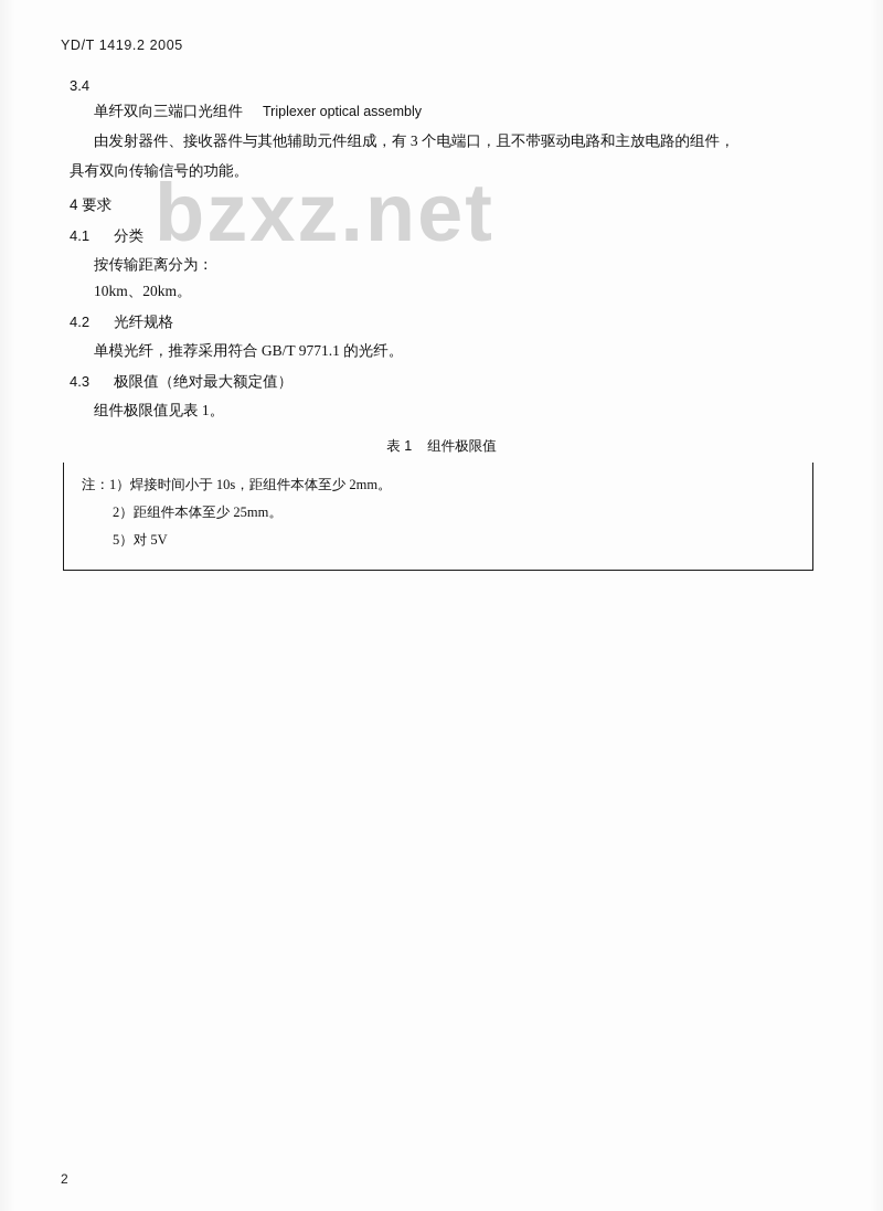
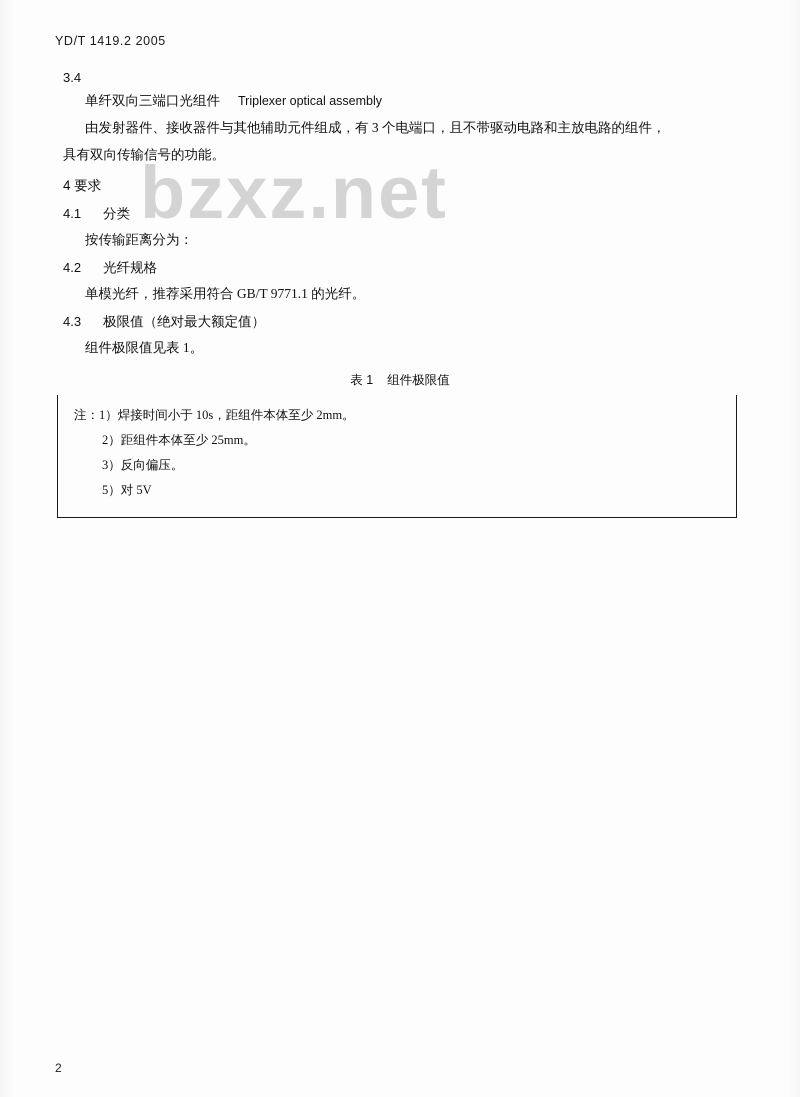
  bzxz.net
  YD/T 1419.2 2005
  3.4
  单纤双向三端口光组件 Triplexer optical assembly
  由发射器件、接收器件与其他辅助元件组成，有 3 个电端口，且不带驱动电路和主放电路的组件，
  具有双向传输信号的功能。
  4 要求
  4.1 分类
  按传输距离分为：
- 10km、20km。
  4.2 光纤规格
  单模光纤，推荐采用符合 GB/T 9771.1 的光纤。
  4.3 极限值（绝对最大额定值）
  组件极限值见表 1。
  表 1 组件极限值
  注：1）焊接时间小于 10s，距组件本体至少 2mm。
  2）距组件本体至少 25mm。
+ 3）反向偏压。
  5）对 5V
  2
